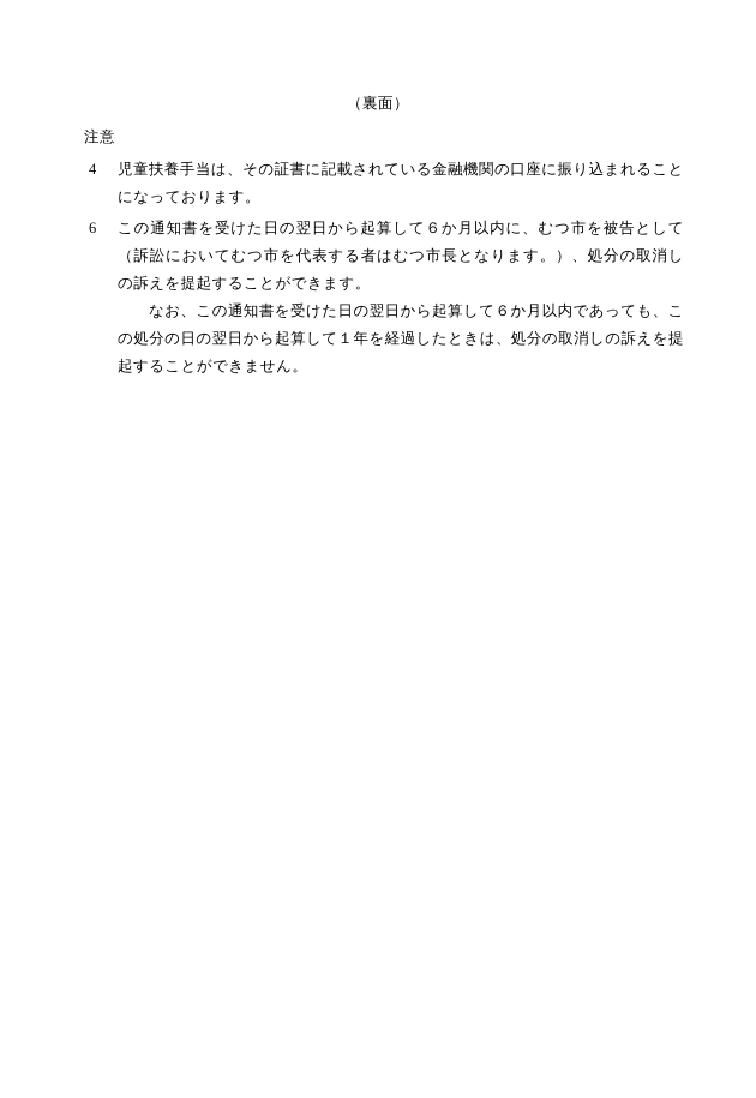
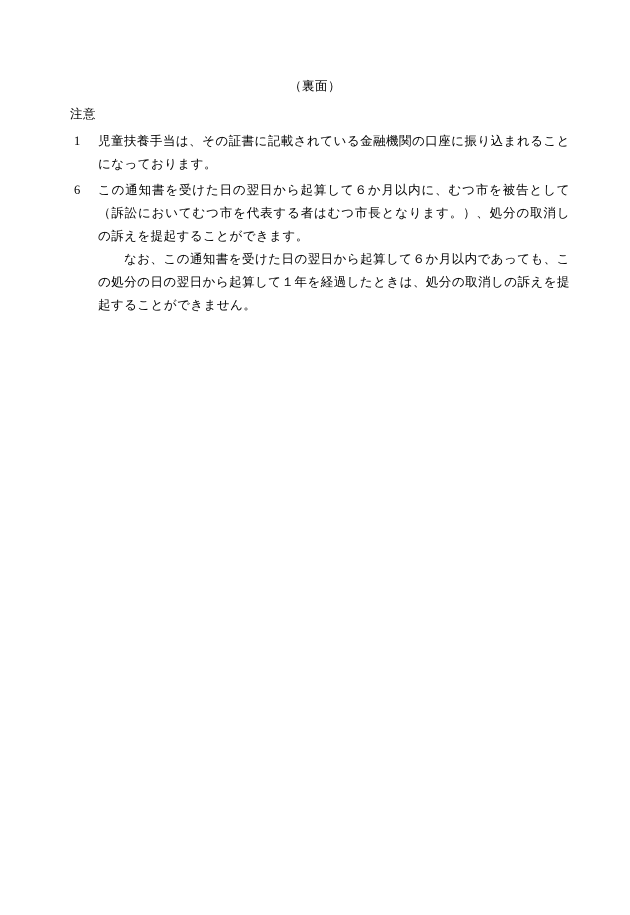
  （裏面）
  注意
- 4
+ 1
  児童扶養手当は、その証書に記載されている金融機関の口座に振り込まれることになっております。
  6
  この通知書を受けた日の翌日から起算して６か月以内に、むつ市を被告として（訴訟においてむつ市を代表する者はむつ市長となります。）、処分の取消しの訴えを提起することができます。
  なお、この通知書を受けた日の翌日から起算して６か月以内であっても、この処分の日の翌日から起算して１年を経過したときは、処分の取消しの訴えを提起することができません。
